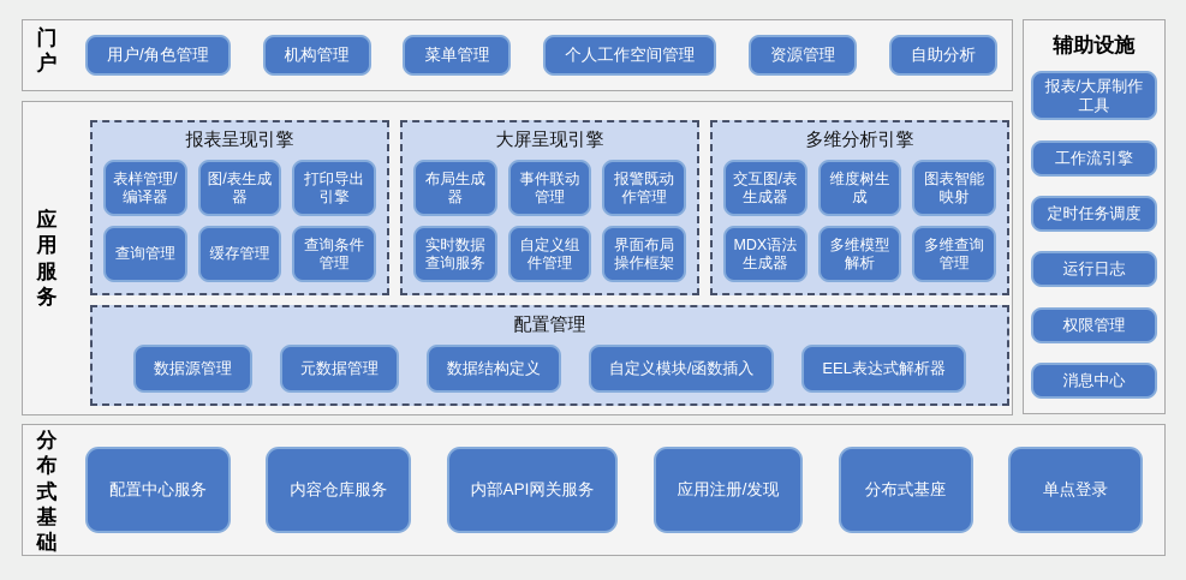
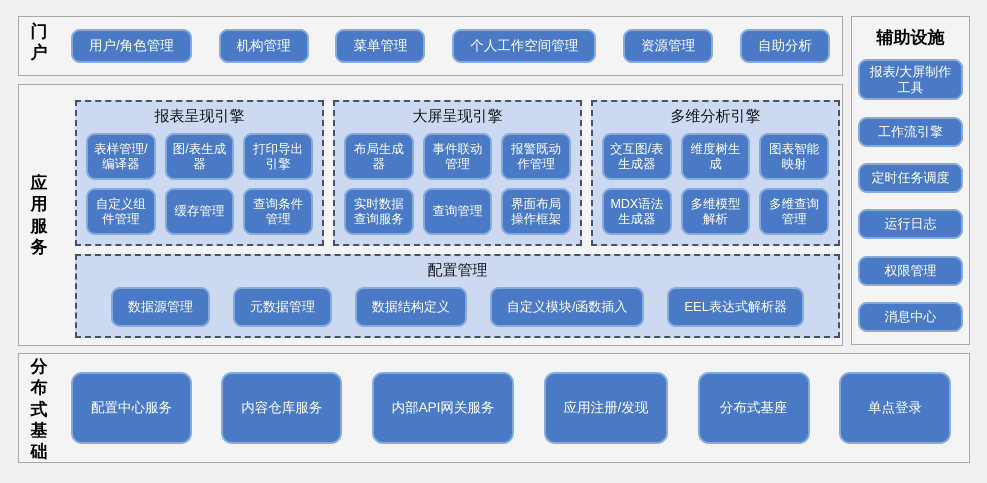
  门户
  用户/角色管理
  机构管理
  菜单管理
  个人工作空间管理
  资源管理
  自助分析
  应用服务
  报表呈现引擎
  表样管理/编译器
  图/表生成器
  打印导出引擎
- 查询管理
+ 自定义组件管理
  缓存管理
  查询条件管理
  大屏呈现引擎
  布局生成器
  事件联动管理
  报警既动作管理
  实时数据查询服务
- 自定义组件管理
+ 查询管理
  界面布局操作框架
  多维分析引擎
  交互图/表生成器
  维度树生成
  图表智能映射
  MDX语法生成器
  多维模型解析
  多维查询管理
  配置管理
  数据源管理
  元数据管理
  数据结构定义
  自定义模块/函数插入
  EEL表达式解析器
  辅助设施
  报表/大屏制作工具
  工作流引擎
  定时任务调度
  运行日志
  权限管理
  消息中心
  分布式基础
  配置中心服务
  内容仓库服务
  内部API网关服务
  应用注册/发现
  分布式基座
  单点登录
